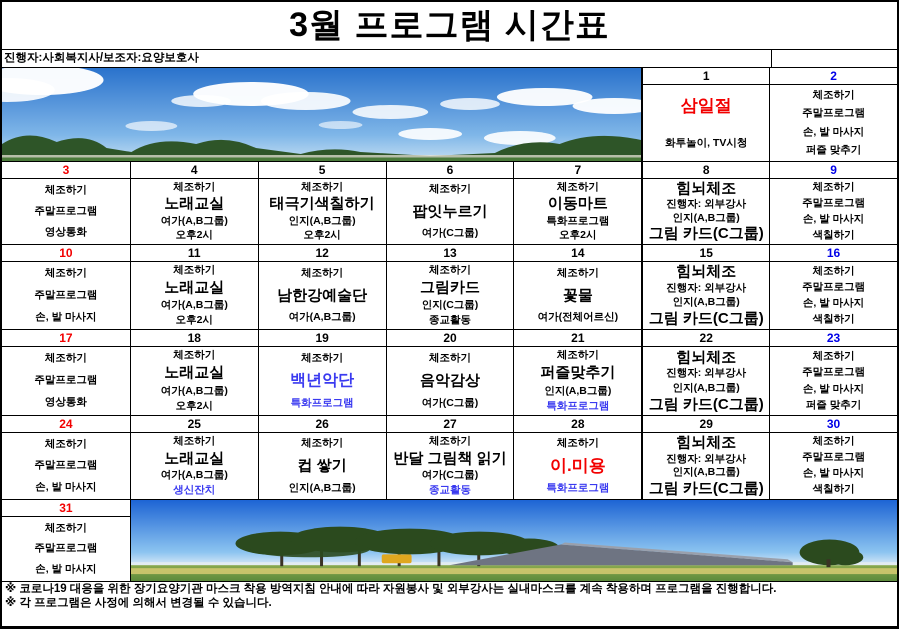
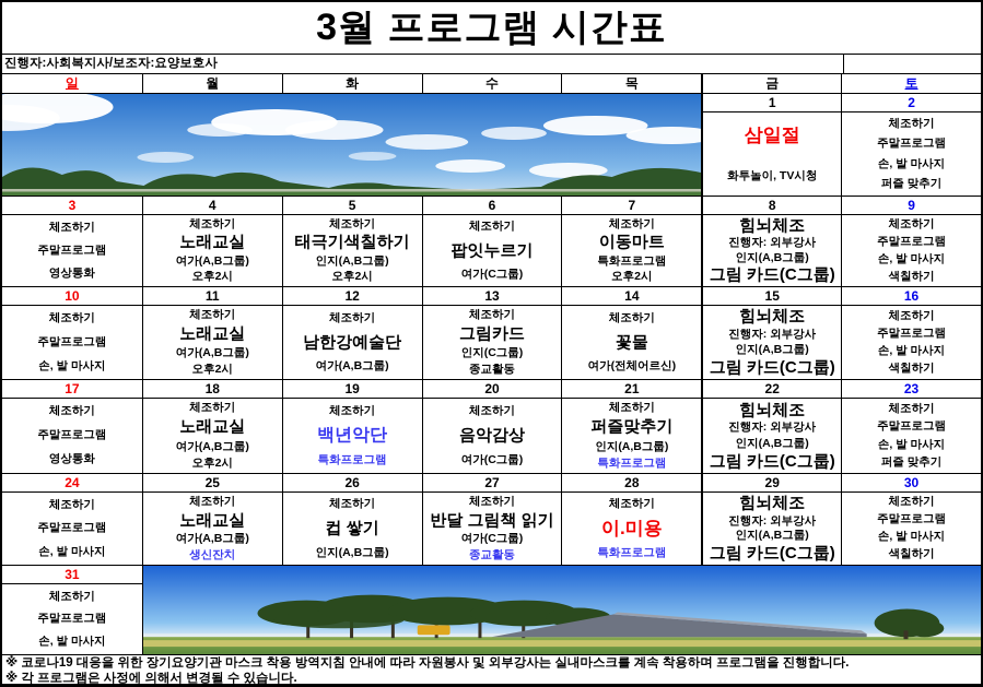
  3월 프로그램 시간표
  진행자:사회복지사/보조자:요양보호사
+ 일
+ 월
+ 화
+ 수
+ 목
+ 금
+ 토
  1
  삼일절
  화투놀이, TV시청
  2
  체조하기
  주말프로그램
  손, 발 마사지
  퍼즐 맞추기
  3
  체조하기
  주말프로그램
  영상통화
  4
  체조하기
  노래교실
  여가(A,B그룹)
  오후2시
  5
  체조하기
  태극기색칠하기
  인지(A,B그룹)
  오후2시
  6
  체조하기
  팝잇누르기
  여가(C그룹)
  7
  체조하기
  이동마트
  특화프로그램
  오후2시
  8
  힘뇌체조
  진행자: 외부강사
  인지(A,B그룹)
  그림 카드(C그룹)
  9
  체조하기
  주말프로그램
  손, 발 마사지
  색칠하기
  10
  체조하기
  주말프로그램
  손, 발 마사지
  11
  체조하기
  노래교실
  여가(A,B그룹)
  오후2시
  12
  체조하기
  남한강예술단
  여가(A,B그룹)
  13
  체조하기
  그림카드
  인지(C그룹)
  종교활동
  14
  체조하기
  꽃물
  여가(전체어르신)
  15
  힘뇌체조
  진행자: 외부강사
  인지(A,B그룹)
  그림 카드(C그룹)
  16
  체조하기
  주말프로그램
  손, 발 마사지
  색칠하기
  17
  체조하기
  주말프로그램
  영상통화
  18
  체조하기
  노래교실
  여가(A,B그룹)
  오후2시
  19
  체조하기
  백년악단
  특화프로그램
  20
  체조하기
  음악감상
  여가(C그룹)
  21
  체조하기
  퍼즐맞추기
  인지(A,B그룹)
  특화프로그램
  22
  힘뇌체조
  진행자: 외부강사
  인지(A,B그룹)
  그림 카드(C그룹)
  23
  체조하기
  주말프로그램
  손, 발 마사지
  퍼즐 맞추기
  24
  체조하기
  주말프로그램
  손, 발 마사지
  25
  체조하기
  노래교실
  여가(A,B그룹)
  생신잔치
  26
  체조하기
  컵 쌓기
  인지(A,B그룹)
  27
  체조하기
  반달 그림책 읽기
  여가(C그룹)
  종교활동
  28
  체조하기
  이.미용
  특화프로그램
  29
  힘뇌체조
  진행자: 외부강사
  인지(A,B그룹)
  그림 카드(C그룹)
  30
  체조하기
  주말프로그램
  손, 발 마사지
  색칠하기
  31
  체조하기
  주말프로그램
  손, 발 마사지
  ※ 코로나19 대응을 위한 장기요양기관 마스크 착용 방역지침 안내에 따라 자원봉사 및 외부강사는 실내마스크를 계속 착용하며 프로그램을 진행합니다.
  ※ 각 프로그램은 사정에 의해서 변경될 수 있습니다.
